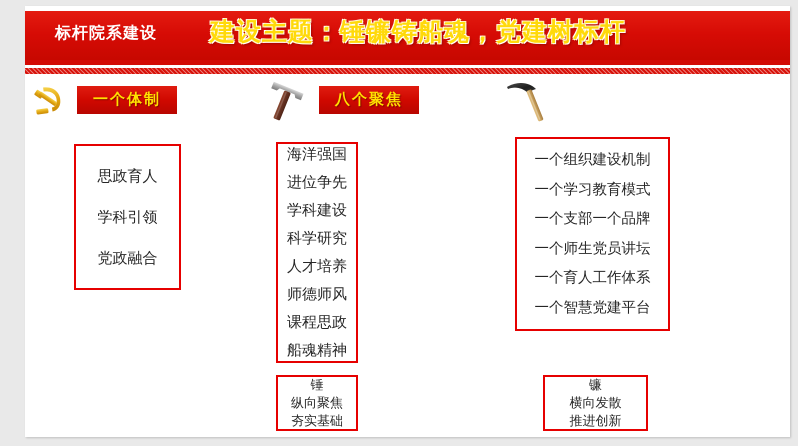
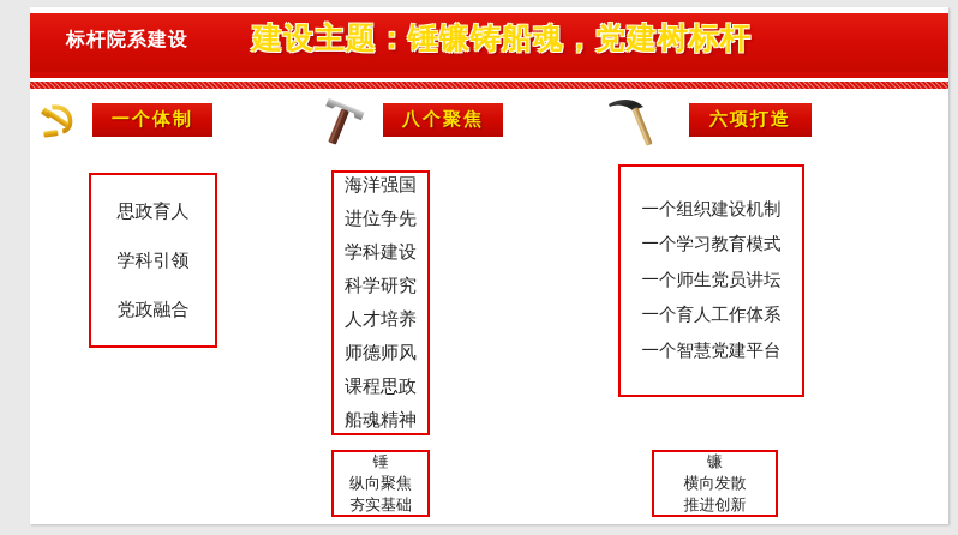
  标杆院系建设
  建设主题：锤镰铸船魂，党建树标杆
  一个体制
  八个聚焦
+ 六项打造
  思政育人
  学科引领
  党政融合
  海洋强国
  进位争先
  学科建设
  科学研究
  人才培养
  师德师风
  课程思政
  船魂精神
  一个组织建设机制
  一个学习教育模式
- 一个支部一个品牌
  一个师生党员讲坛
  一个育人工作体系
  一个智慧党建平台
  锤
  纵向聚焦
  夯实基础
  镰
  横向发散
  推进创新
